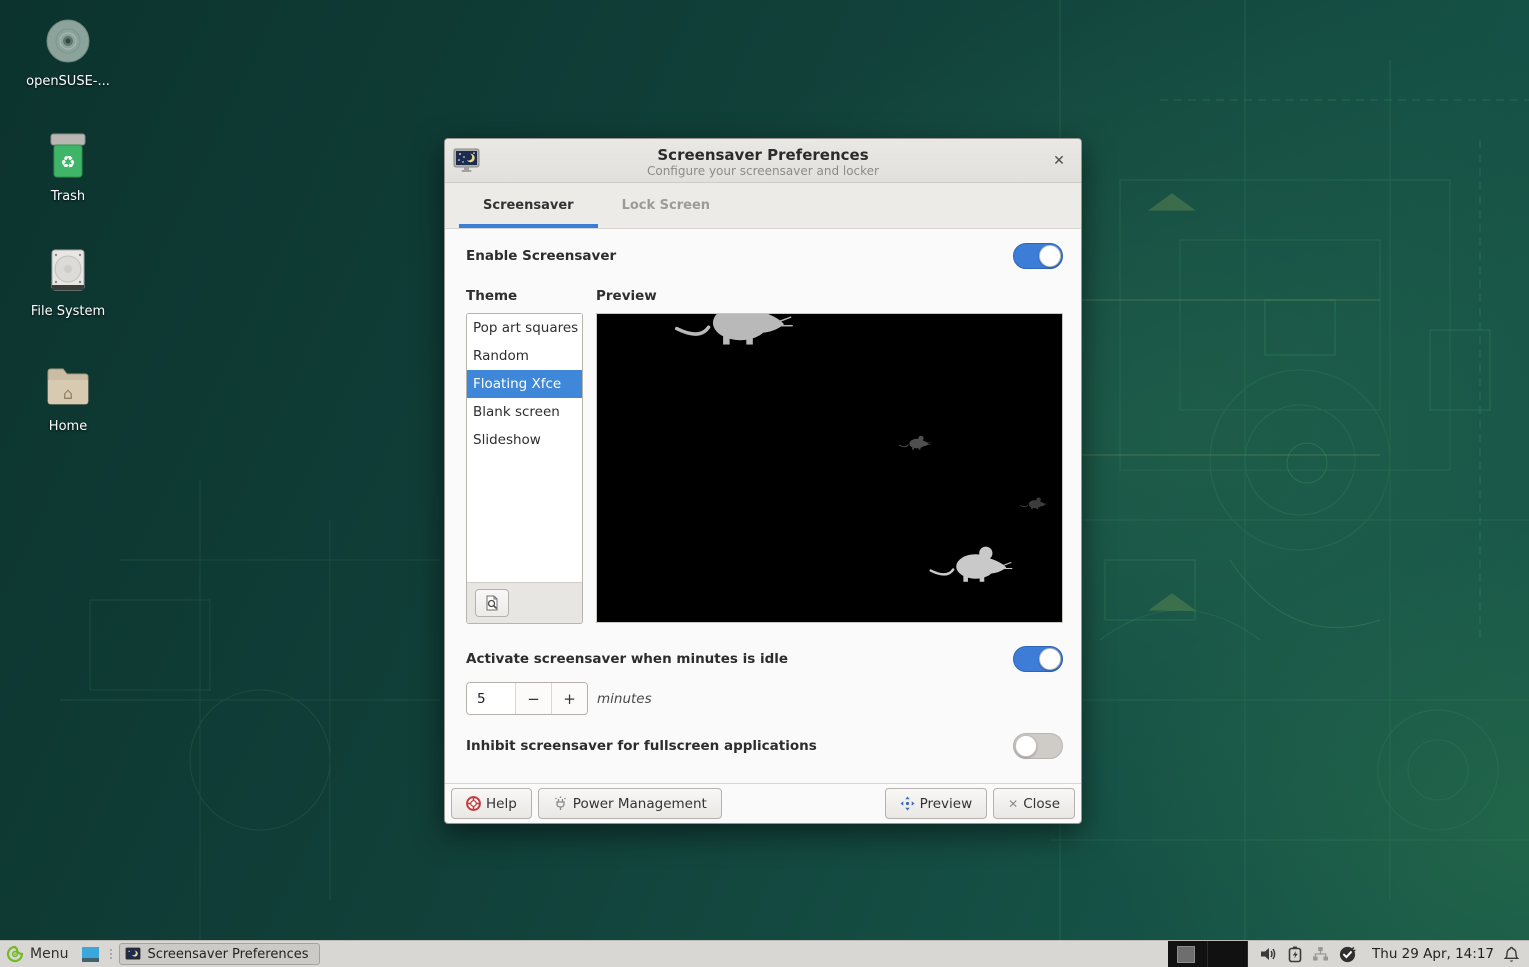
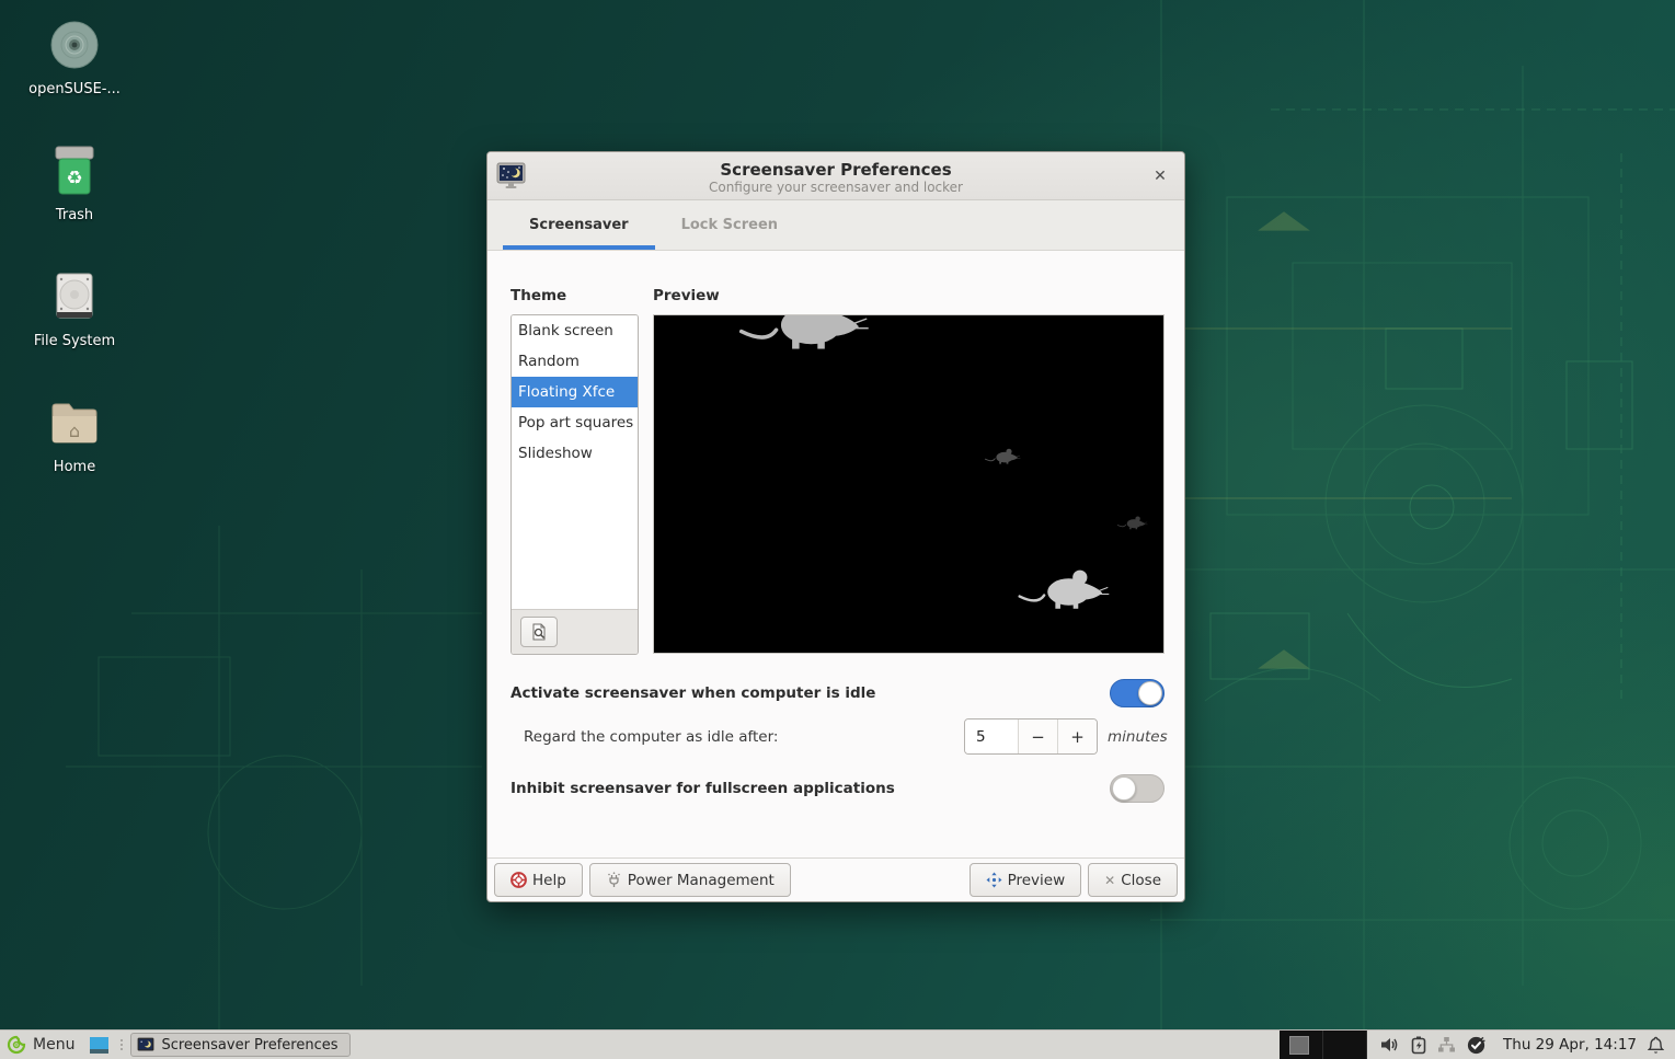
  openSUSE-...
  ♻
  Trash
  File System
  ⌂
  Home
  Screensaver Preferences
  Configure your screensaver and locker
  ✕
  Screensaver
  Lock Screen
- Enable Screensaver
  Theme
- Pop art squares
+ Blank screen
  Random
  Floating Xfce
- Blank screen
+ Pop art squares
  Slideshow
  Preview
- Activate screensaver when minutes is idle
+ Activate screensaver when computer is idle
+ Regard the computer as idle after:
  5
  −
  +
  minutes
  Inhibit screensaver for fullscreen applications
  Help
  Power Management
  Preview
  ✕
  Close
  Menu
  Screensaver Preferences
  Thu 29 Apr, 14:17
